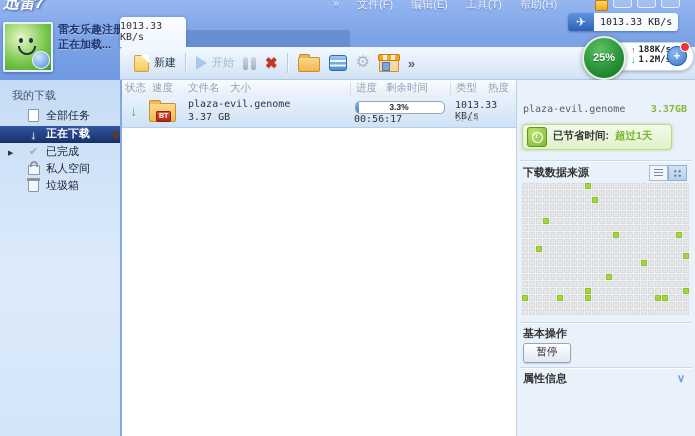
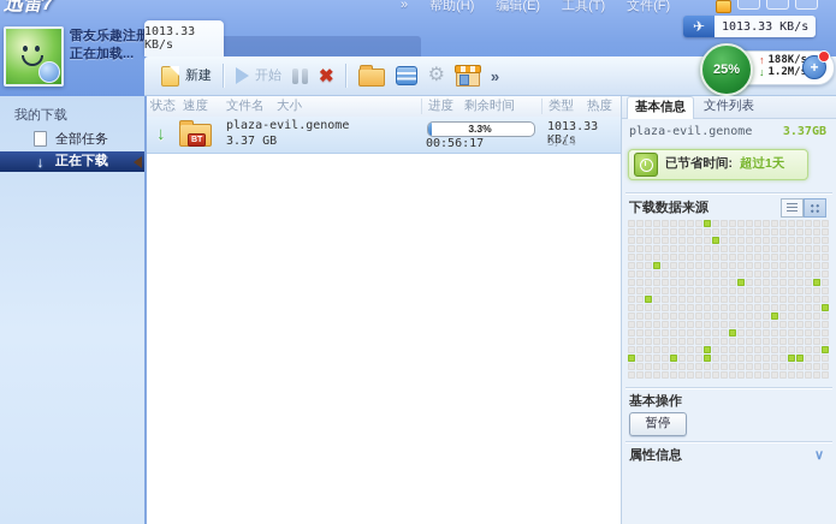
  迅雷7
  »
- 文件(F)
+ 帮助(H)
  编辑(E)
  工具(T)
- 帮助(H)
+ 文件(F)
  雷友乐趣注册
  正在加载...
  1013.33 KB/s
  ✈
  1013.33 KB/s
  新建
  开始
  ✖
  ⚙
  »
  ↑
  188K/
  ↓
  1.2M/
  25%
  +
  我的下载
  全部任务
  ↓
  正在下载
- ✔
- 已完成
- 私人空间
- 垃圾箱
  状态
  速度
  文件名
  大小
  进度
  剩余时间
  类型
  热度
  ↓
  plaza-evil.genome
  3.37 GB
  3.3%
  00:56:17
  1013.33 KB/s
  3/14
+ 基本信息
+ 文件列表
  plaza-evil.genome
  3.37GB
  已节省时间:
  超过1天
  下载数据来源
  基本操作
  暂停
  属性信息
  ∨
